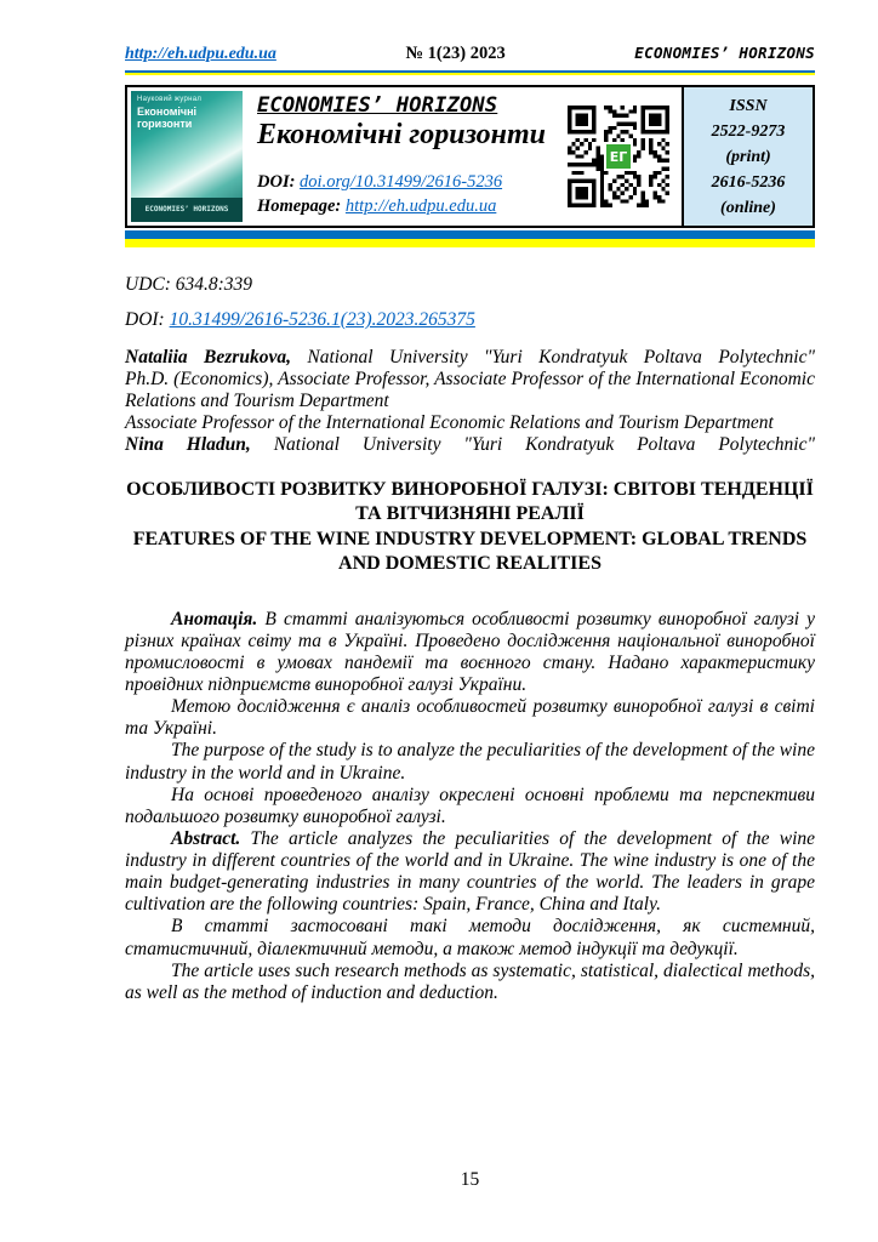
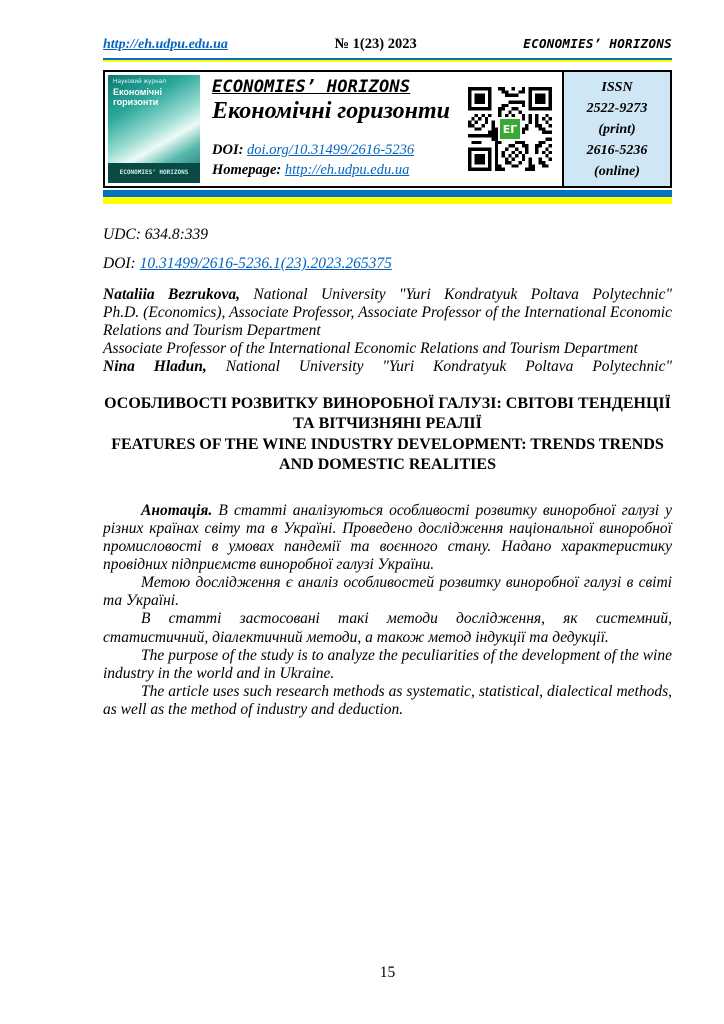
  http://eh.udpu.edu.ua
  № 1(23) 2023
  ECONOMIES’ HORIZONS
  Економічні горизонти
  ECONOMIES’ HORIZONS
  Економічні горизонти
  DOI: doi.org/10.31499/2616-5236
  Homepage: http://eh.udpu.edu.ua
  ЕГ
  ISSN
  2522-9273
  (print)
  2616-5236
  (online)
  UDC: 634.8:339
  DOI: 10.31499/2616-5236.1(23).2023.265375
  Nataliia Bezrukova, National University "Yuri Kondratyuk Poltava Polytechnic"
  Ph.D. (Economics), Associate Professor, Associate Professor of the International Economic Relations and Tourism Department
  Associate Professor of the International Economic Relations and Tourism Department
  Nina Hladun, National University "Yuri Kondratyuk Poltava Polytechnic"
  ОСОБЛИВОСТІ РОЗВИТКУ ВИНОРОБНОЇ ГАЛУЗІ: СВІТОВІ ТЕНДЕНЦІЇ ТА ВІТЧИЗНЯНІ РЕАЛІЇ
- FEATURES OF THE WINE INDUSTRY DEVELOPMENT: GLOBAL TRENDS AND DOMESTIC REALITIES
+ FEATURES OF THE WINE INDUSTRY DEVELOPMENT: TRENDS TRENDS AND DOMESTIC REALITIES
  Анотація. В статті аналізуються особливості розвитку виноробної галузі у різних країнах світу та в Україні. Проведено дослідження національної виноробної промисловості в умовах пандемії та воєнного стану. Надано характеристику провідних підприємств виноробної галузі України.
  Метою дослідження є аналіз особливостей розвитку виноробної галузі в світі та Україні.
- The purpose of the study is to analyze the peculiarities of the development of the wine industry in the world and in Ukraine.
+ В статті застосовані такі методи дослідження, як системний, статистичний, діалектичний методи, а також метод індукції та дедукції.
- На основі проведеного аналізу окреслені основні проблеми та перспективи подальшого розвитку виноробної галузі.
- Abstract. The article analyzes the peculiarities of the development of the wine industry in different countries of the world and in Ukraine. The wine industry is one of the main budget-generating industries in many countries of the world. The leaders in grape cultivation are the following countries: Spain, France, China and Italy.
- В статті застосовані такі методи дослідження, як системний, статистичний, діалектичний методи, а також метод індукції та дедукції.
+ The purpose of the study is to analyze the peculiarities of the development of the wine industry in the world and in Ukraine.
- The article uses such research methods as systematic, statistical, dialectical methods, as well as the method of induction and deduction.
+ The article uses such research methods as systematic, statistical, dialectical methods, as well as the method of industry and deduction.
  15
